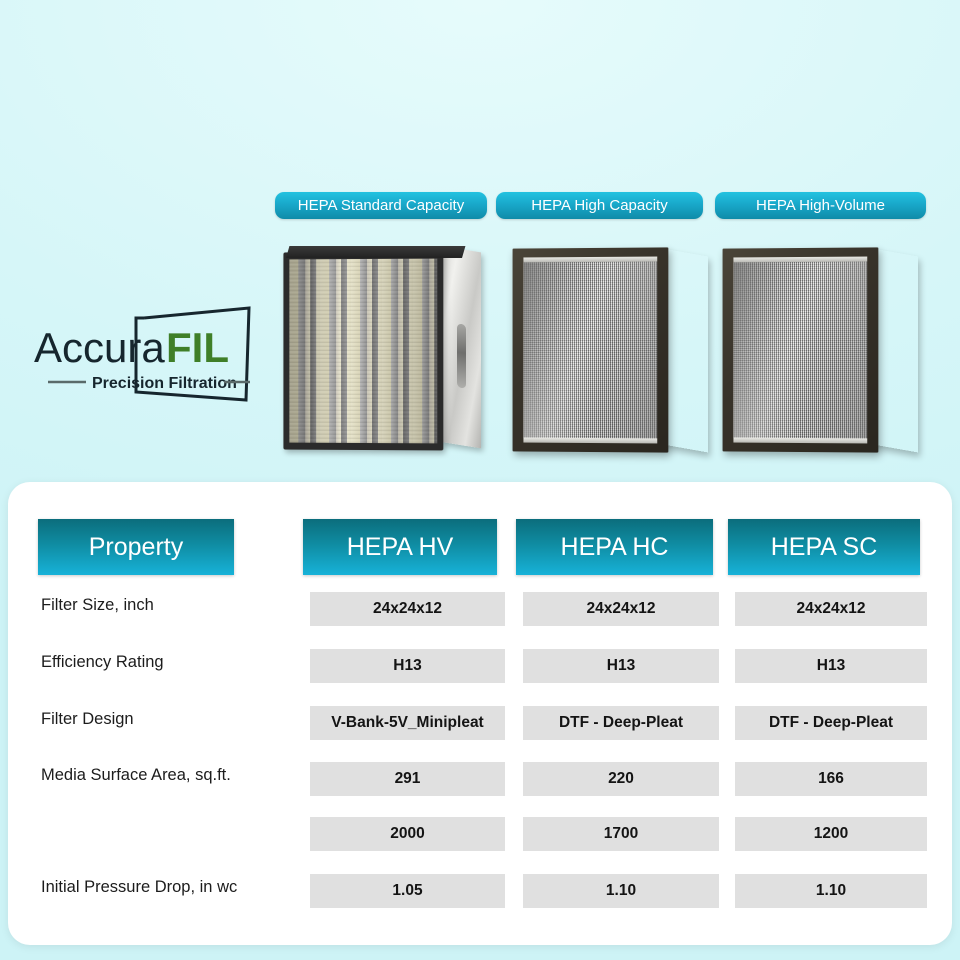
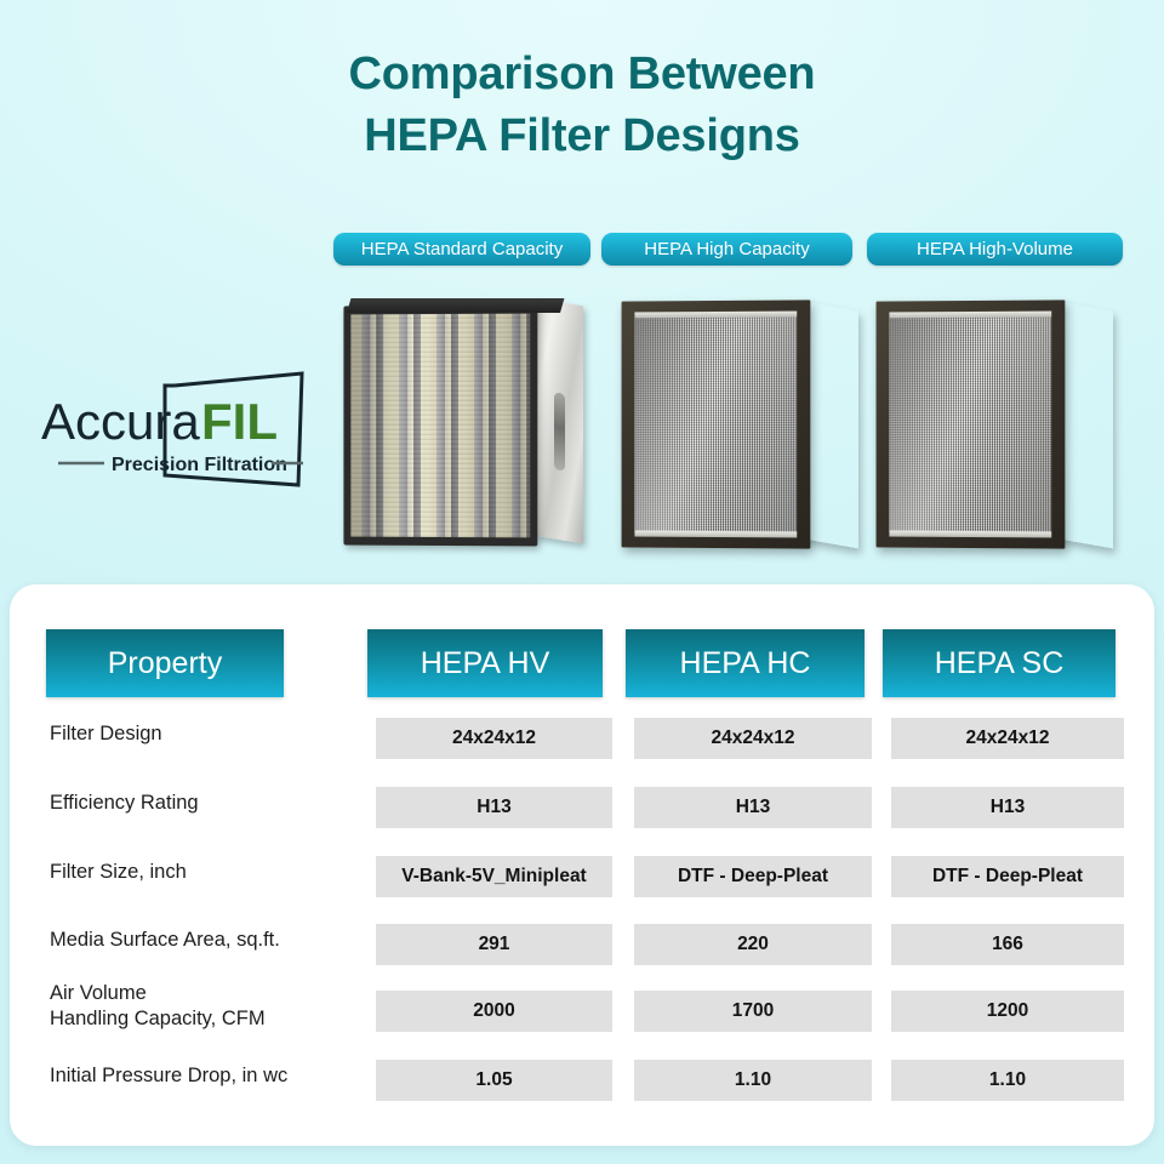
+ Comparison Between
+ HEPA Filter Designs
  HEPA Standard Capacity
  HEPA High Capacity
  HEPA High-Volume
  Accura
  FIL
  Precision Filtration
  Property
  HEPA HV
  HEPA HC
  HEPA SC
- Filter Size, inch
+ Filter Design
  24x24x12
  24x24x12
  24x24x12
  Efficiency Rating
  H13
  H13
  H13
- Filter Design
+ Filter Size, inch
  V-Bank-5V_Minipleat
  DTF - Deep-Pleat
  DTF - Deep-Pleat
  Media Surface Area, sq.ft.
  291
  220
  166
+ Air Volume
+ Handling Capacity, CFM
  2000
  1700
  1200
  Initial Pressure Drop, in wc
  1.05
  1.10
  1.10
